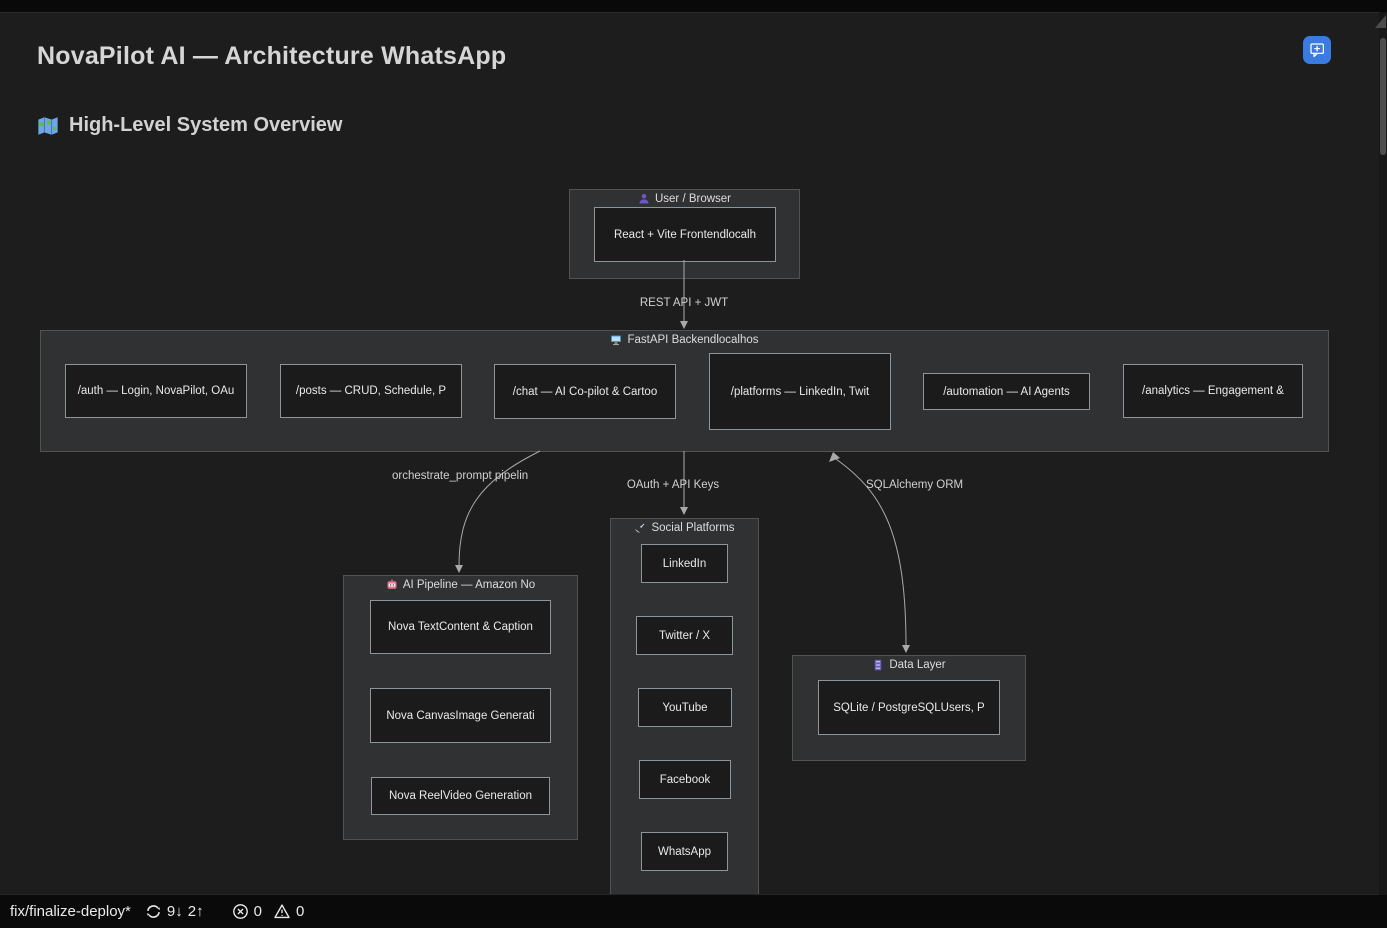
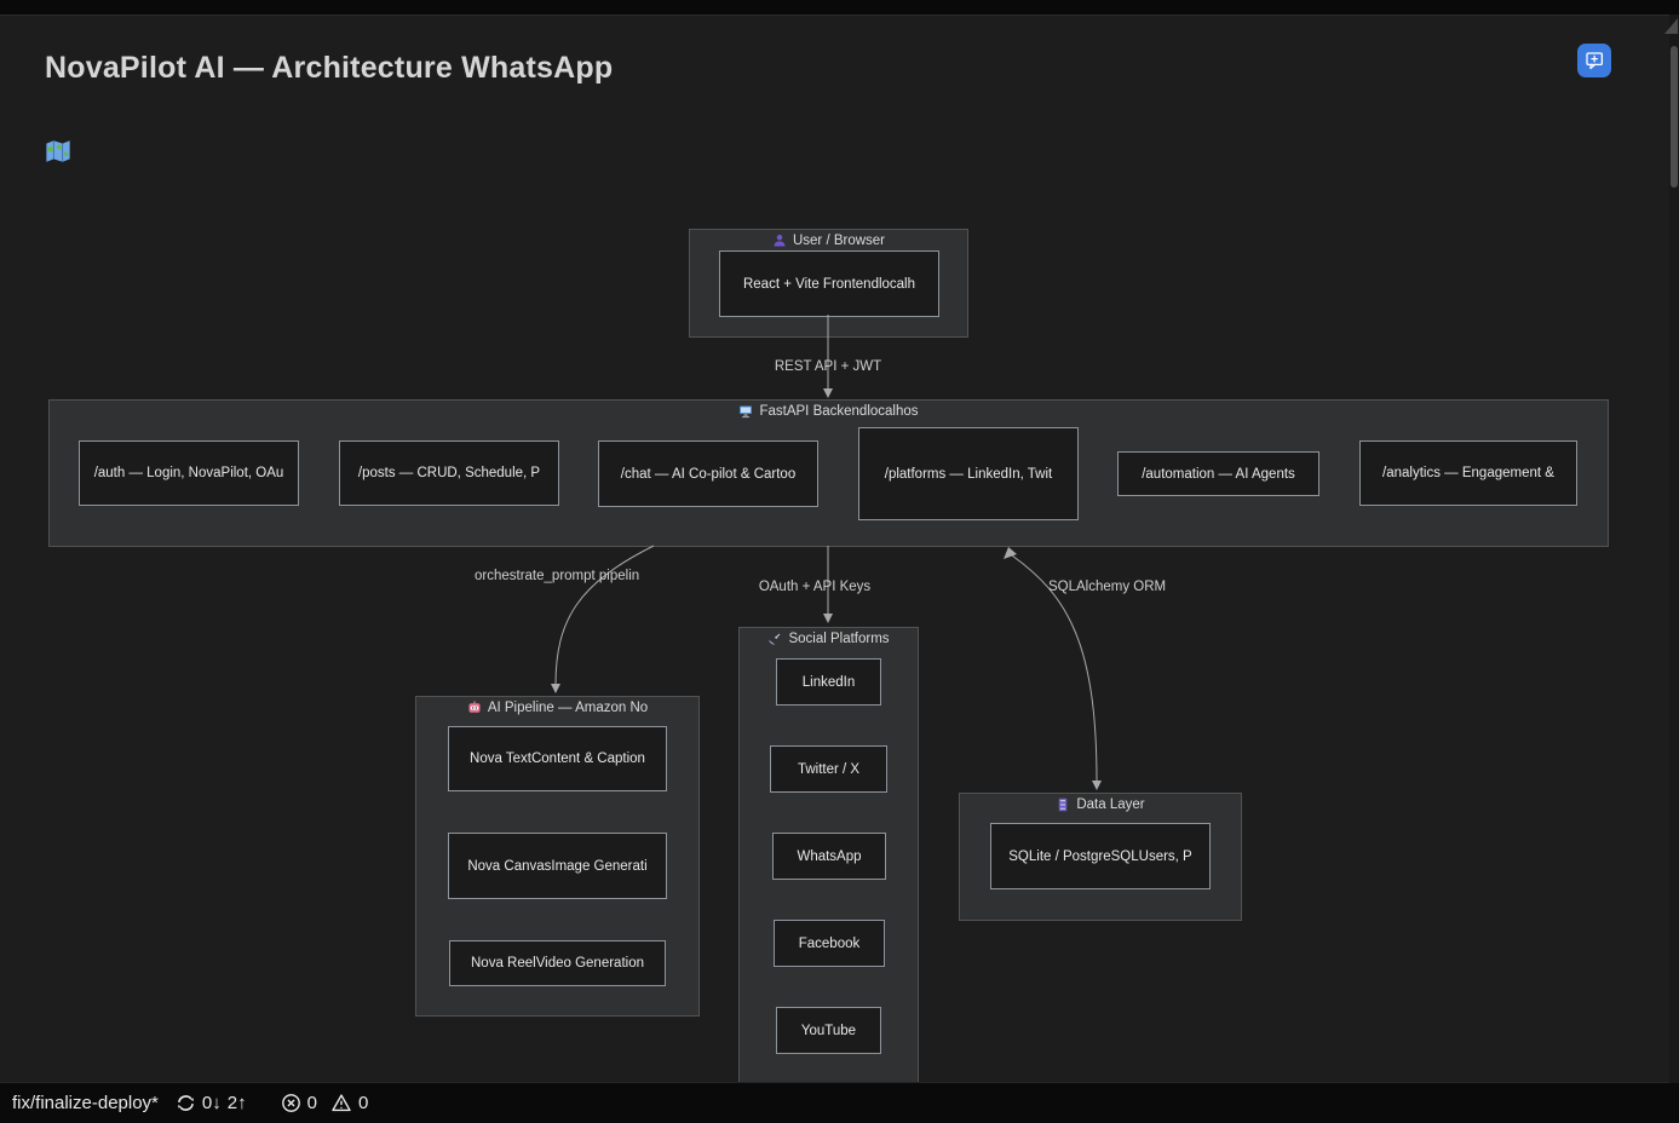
  NovaPilot AI — Architecture WhatsApp
- High-Level System Overview
  User / Browser
  FastAPI Backendlocalhos
  AI Pipeline — Amazon No
  Social Platforms
  Data Layer
  React + Vite Frontendlocalh
  /auth — Login, NovaPilot, OAu
  /posts — CRUD, Schedule, P
  /chat — AI Co-pilot & Cartoo
  /platforms — LinkedIn, Twit
  /automation — AI Agents
  /analytics — Engagement &
  Nova TextContent & Caption
  Nova CanvasImage Generati
  Nova ReelVideo Generation
  LinkedIn
  Twitter / X
- YouTube
+ WhatsApp
  Facebook
- WhatsApp
+ YouTube
  SQLite / PostgreSQLUsers, P
  REST API + JWT
  orchestrate_prompt pipelin
  OAuth + API Keys
  SQLAlchemy ORM
  fix/finalize-deploy*
- 9↓
+ 0↓
  2↑
  0
  0
